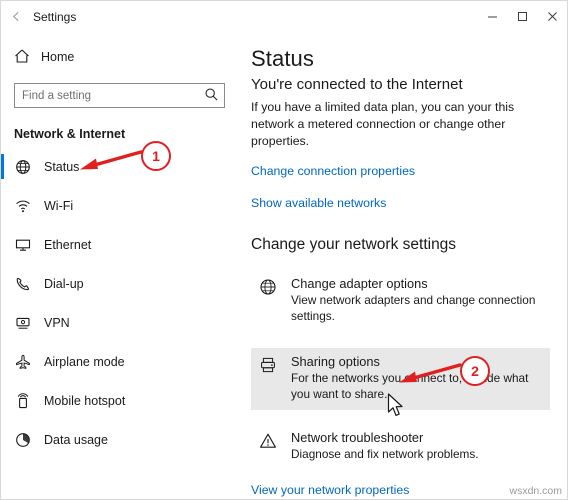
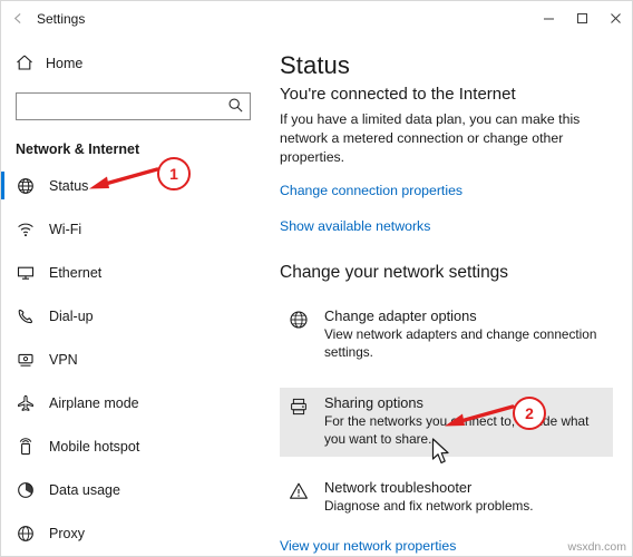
  Settings
  Home
- Find a setting
  Network & Internet
  Status
  Wi-Fi
  Ethernet
  Dial-up
  VPN
  Airplane mode
  Mobile hotspot
  Data usage
+ Proxy
  Status
  You're connected to the Internet
- If you have a limited data plan, you can your this network a metered connection or change other properties.
+ If you have a limited data plan, you can make this network a metered connection or change other properties.
  Change connection properties
  Show available networks
  Change your network settings
  Change adapter options
  View network adapters and change connection settings.
  Sharing options
  For the networks younnect to,de what you want to share.
  Network troubleshooter
  Diagnose and fix network problems.
  View your network properties
  1
  2
  wsxdn.com
